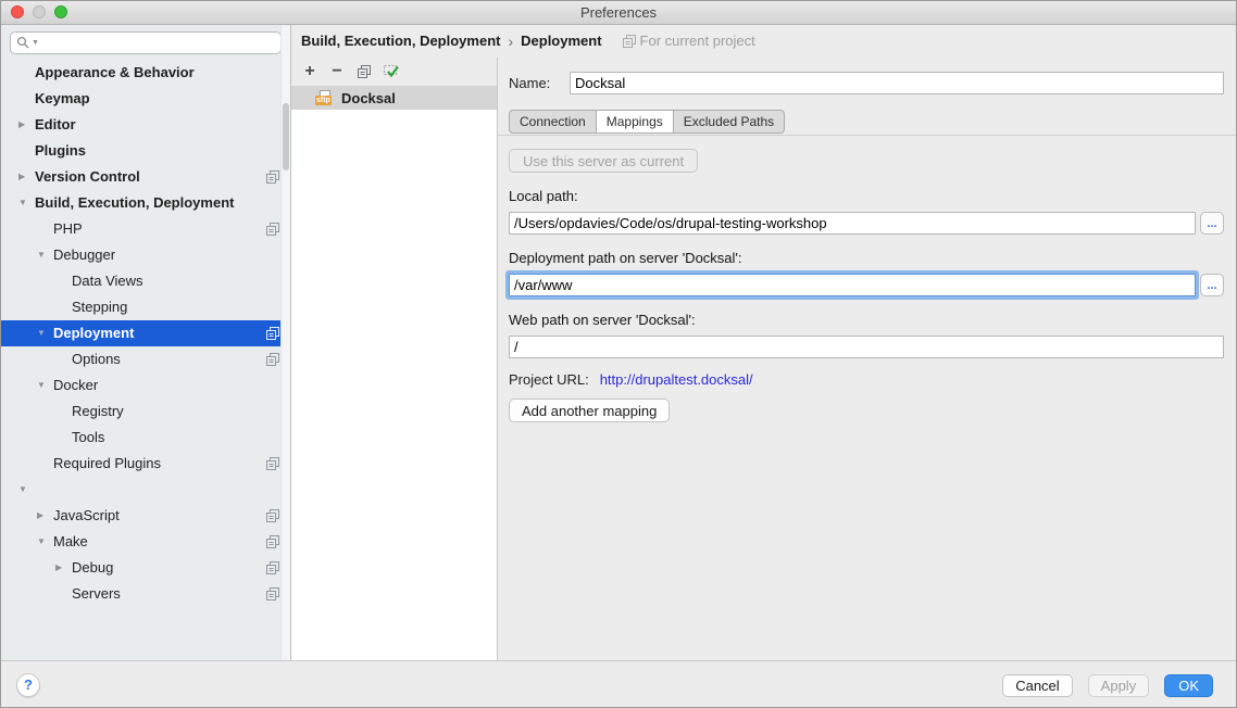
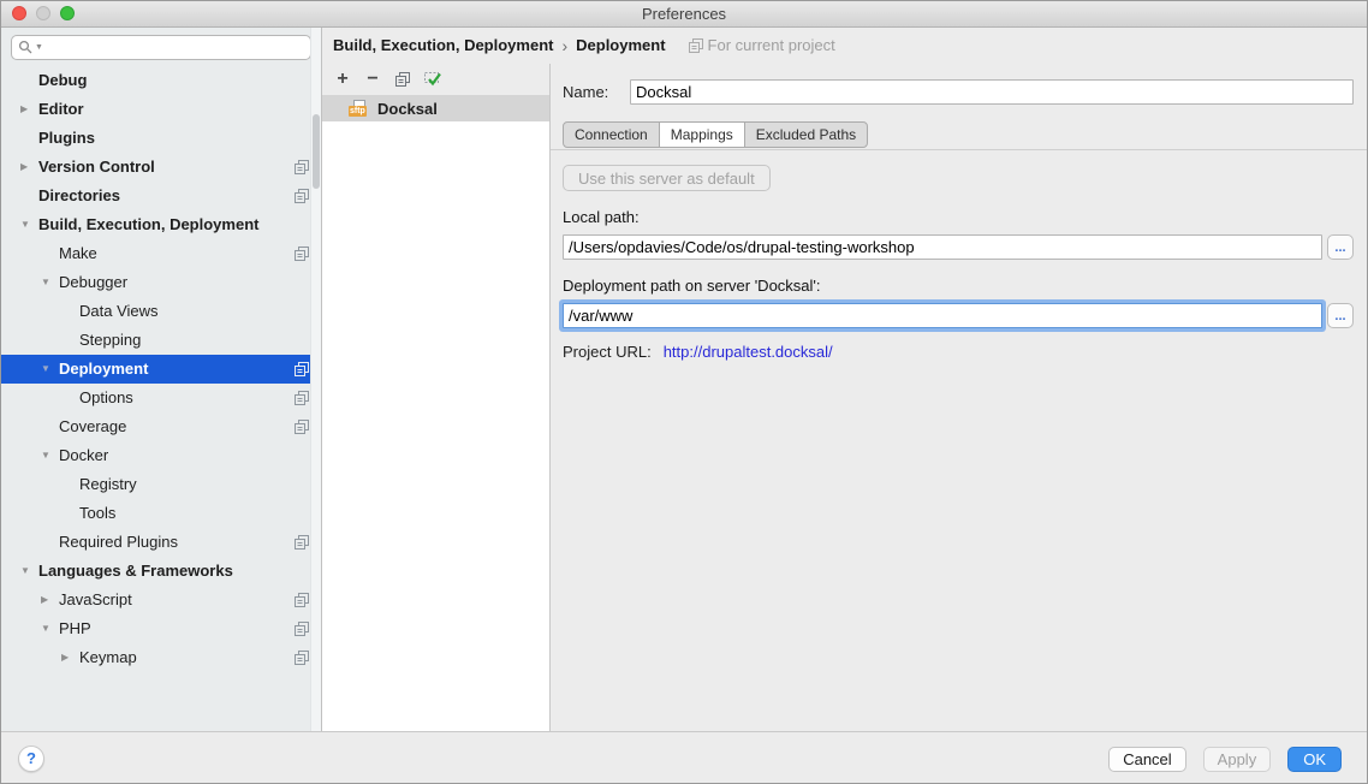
  Preferences
- Appearance & Behavior
- Keymap
+ Debug
  ▶
  Editor
  Plugins
  ▶
  Version Control
+ Directories
  ▼
  Build, Execution, Deployment
- PHP
+ Make
  ▼
  Debugger
  Data Views
  Stepping
  ▼
  Deployment
  Options
+ Coverage
  ▼
  Docker
  Registry
  Tools
  Required Plugins
  ▼
+ Languages & Frameworks
  ▶
  JavaScript
  ▼
- Make
+ PHP
  ▶
- Debug
+ Keymap
- Servers
  Build, Execution, Deployment
  ›
  Deployment
  For current project
  +
  −
  Docksal
  Name:
  Docksal
  Connection
  Mappings
  Excluded Paths
- Use this server as current
+ Use this server as default
  Local path:
  /Users/opdavies/Code/os/drupal-testing-workshop
  ...
  Deployment path on server 'Docksal':
  /var/www
  ...
- Web path on server 'Docksal':
- /
  Project URL:
  http://drupaltest.docksal/
- Add another mapping
  ?
  Cancel
  Apply
  OK
